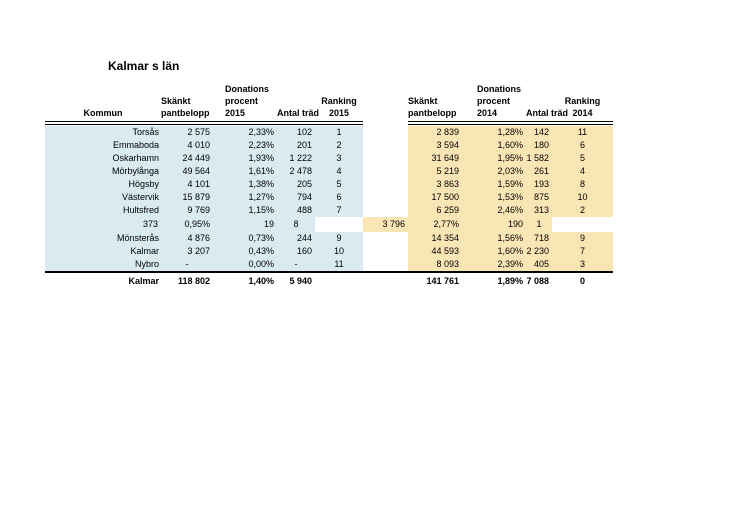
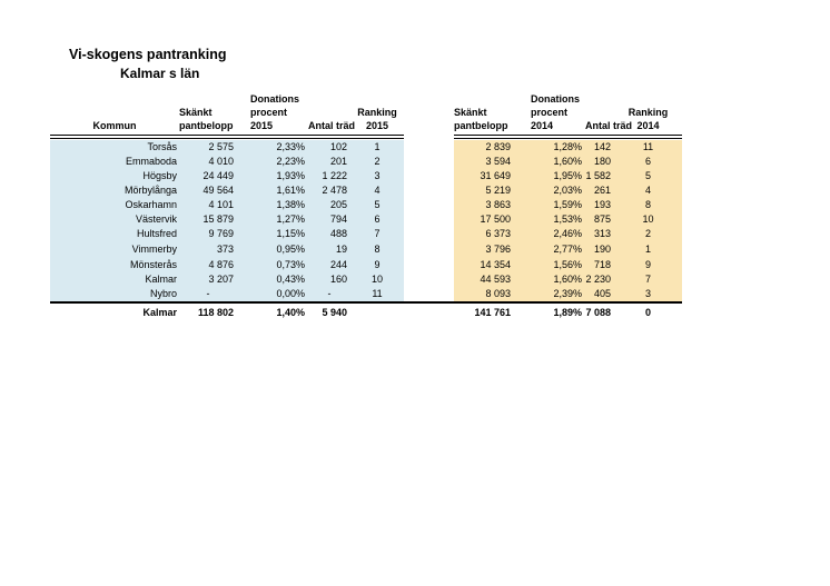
+ Vi-skogens pantranking
  Kalmar s län
  Donations
  Donations
  Skänkt
  procent
  Ranking
  Skänkt
  procent
  Ranking
  Kommun
  pantbelopp
  2015
  Antal trä
  2015
  pantbelopp
  2014
  2014
  Torsås
  2 575
  2,33%
  102
  1
  2 839
  1,28%
  142
  11
  Emmaboda
  4 010
  2,23%
  201
  2
  3 594
  1,60%
  180
  6
- Oskarhamn
+ Högsby
  24 449
  1,93%
  1 222
  3
  31 649
  1,95%
  1 582
  5
  Mörbylånga
  49 564
  1,61%
  2 478
  4
  5 219
  2,03%
  261
  4
- Högsby
+ Oskarhamn
  4 101
  1,38%
  205
  5
  3 863
  1,59%
  193
  8
  Västervik
  15 879
  1,27%
  794
  6
  17 500
  1,53%
  875
  10
  Hultsfred
  9 769
  1,15%
  488
  7
- 6 259
+ 6 373
  2,46%
  313
  2
+ Vimmerby
  373
  0,95%
  19
  8
  3 796
  2,77%
  190
  1
  Mönsterås
  4 876
  0,73%
  244
  9
  14 354
  1,56%
  718
  9
  Kalmar
  3 207
  0,43%
  160
  10
  44 593
  1,60%
  2 230
  7
  Nybro
  -
  0,00%
  -
  11
  8 093
  2,39%
  405
  3
  Kalmar
  118 802
  1,40%
  5 940
  141 761
  1,89%
  7 088
  0
